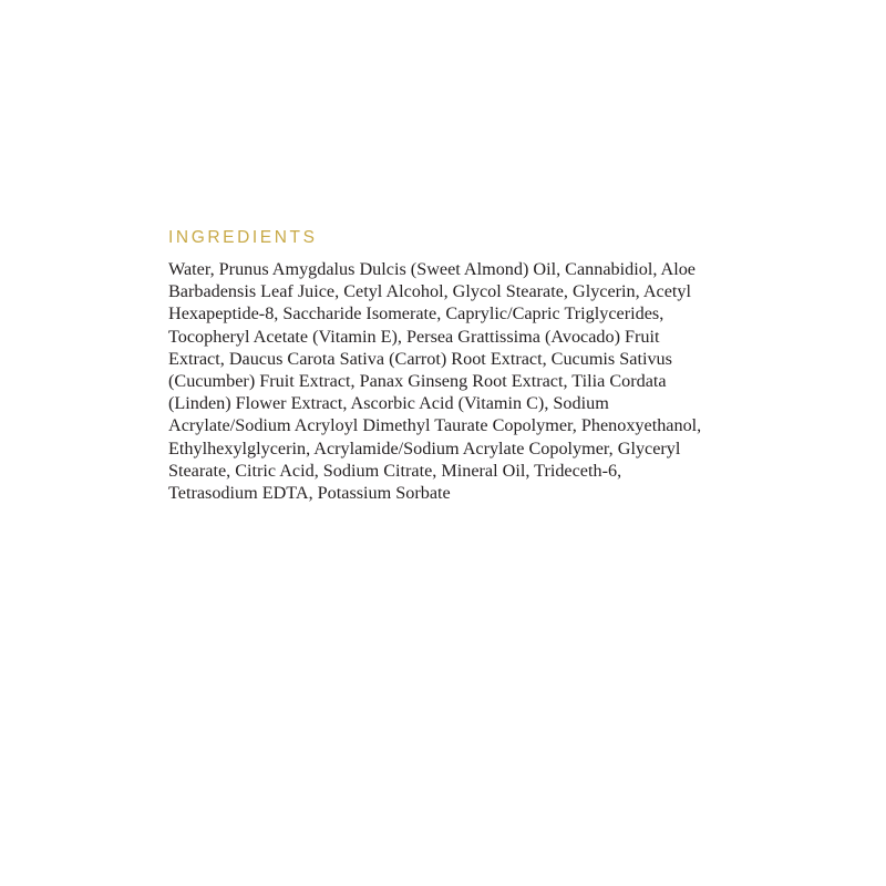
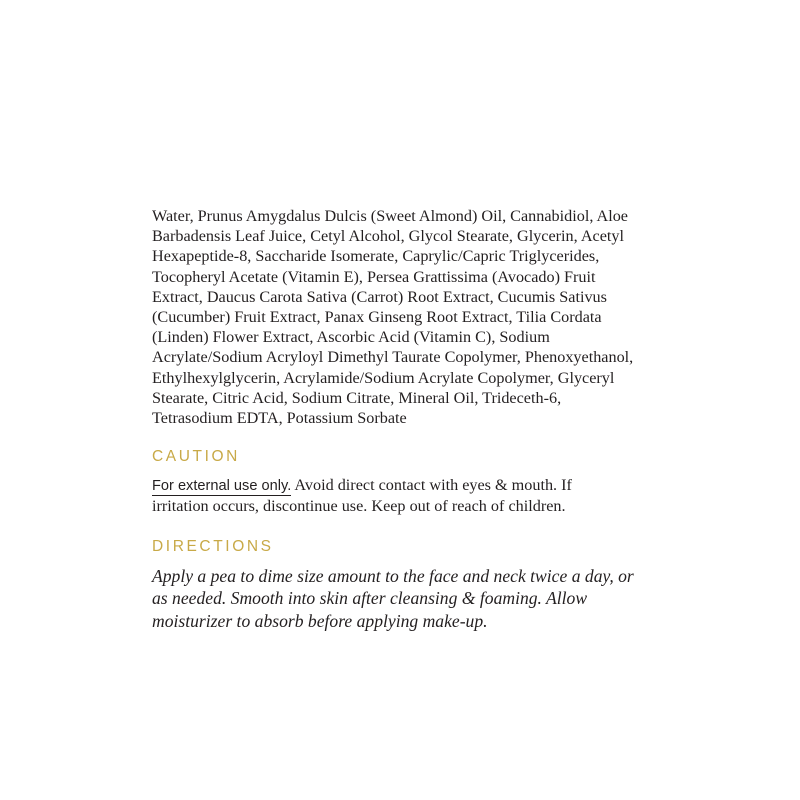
- INGREDIENTS
  Water, Prunus Amygdalus Dulcis (Sweet Almond) Oil, Cannabidiol, Aloe Barbadensis Leaf Juice, Cetyl Alcohol, Glycol Stearate, Glycerin, Acetyl Hexapeptide-8, Saccharide Isomerate, Caprylic/Capric Triglycerides, Tocopheryl Acetate (Vitamin E), Persea Grattissima (Avocado) Fruit Extract, Daucus Carota Sativa (Carrot) Root Extract, Cucumis Sativus (Cucumber) Fruit Extract, Panax Ginseng Root Extract, Tilia Cordata (Linden) Flower Extract, Ascorbic Acid (Vitamin C), Sodium Acrylate/Sodium Acryloyl Dimethyl Taurate Copolymer, Phenoxyethanol, Ethylhexylglycerin, Acrylamide/Sodium Acrylate Copolymer, Glyceryl Stearate, Citric Acid, Sodium Citrate, Mineral Oil, Trideceth-6, Tetrasodium EDTA, Potassium Sorbate
+ CAUTION
+ For external use only. Avoid direct contact with eyes & mouth. If irritation occurs, discontinue use. Keep out of reach of children.
+ DIRECTIONS
+ Apply a pea to dime size amount to the face and neck twice a day, or as needed. Smooth into skin after cleansing & foaming. Allow moisturizer to absorb before applying make-up.
